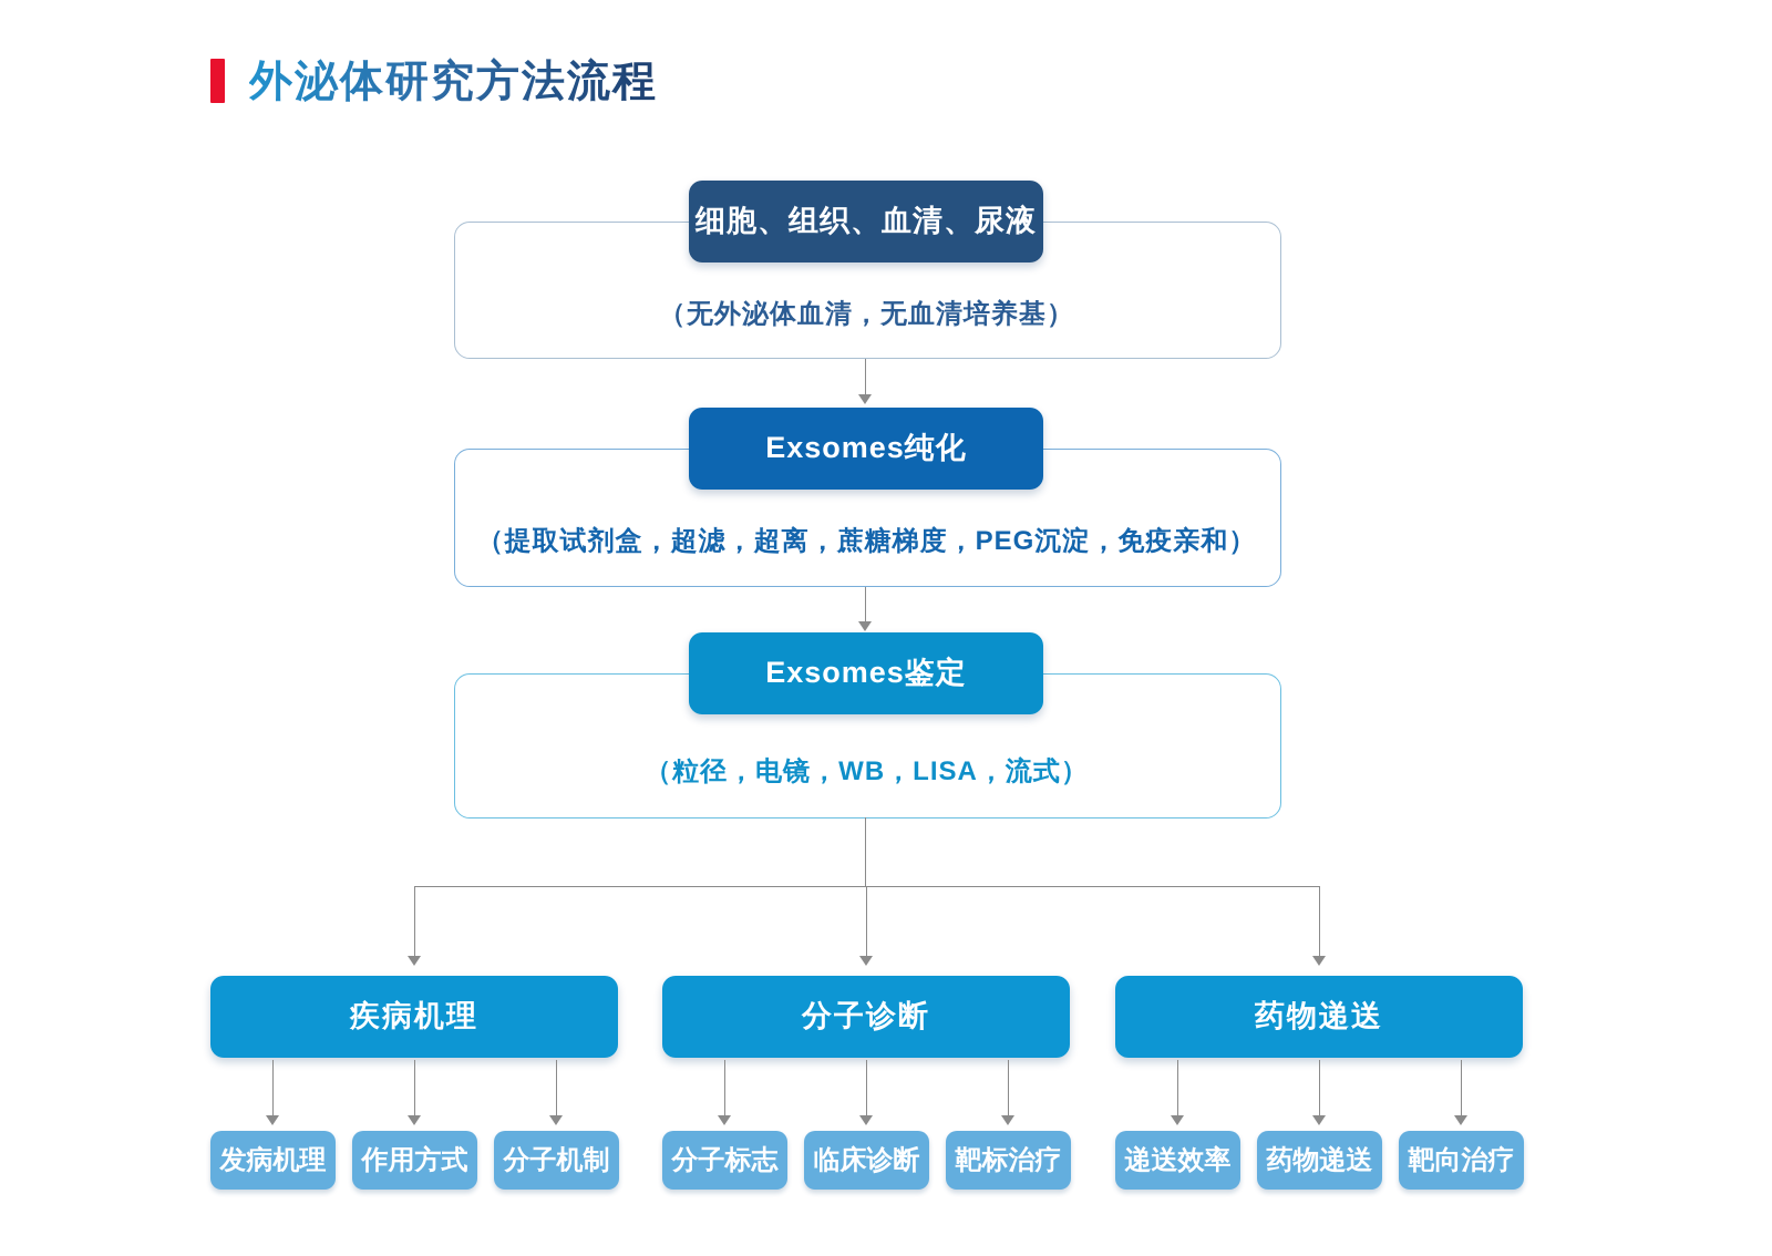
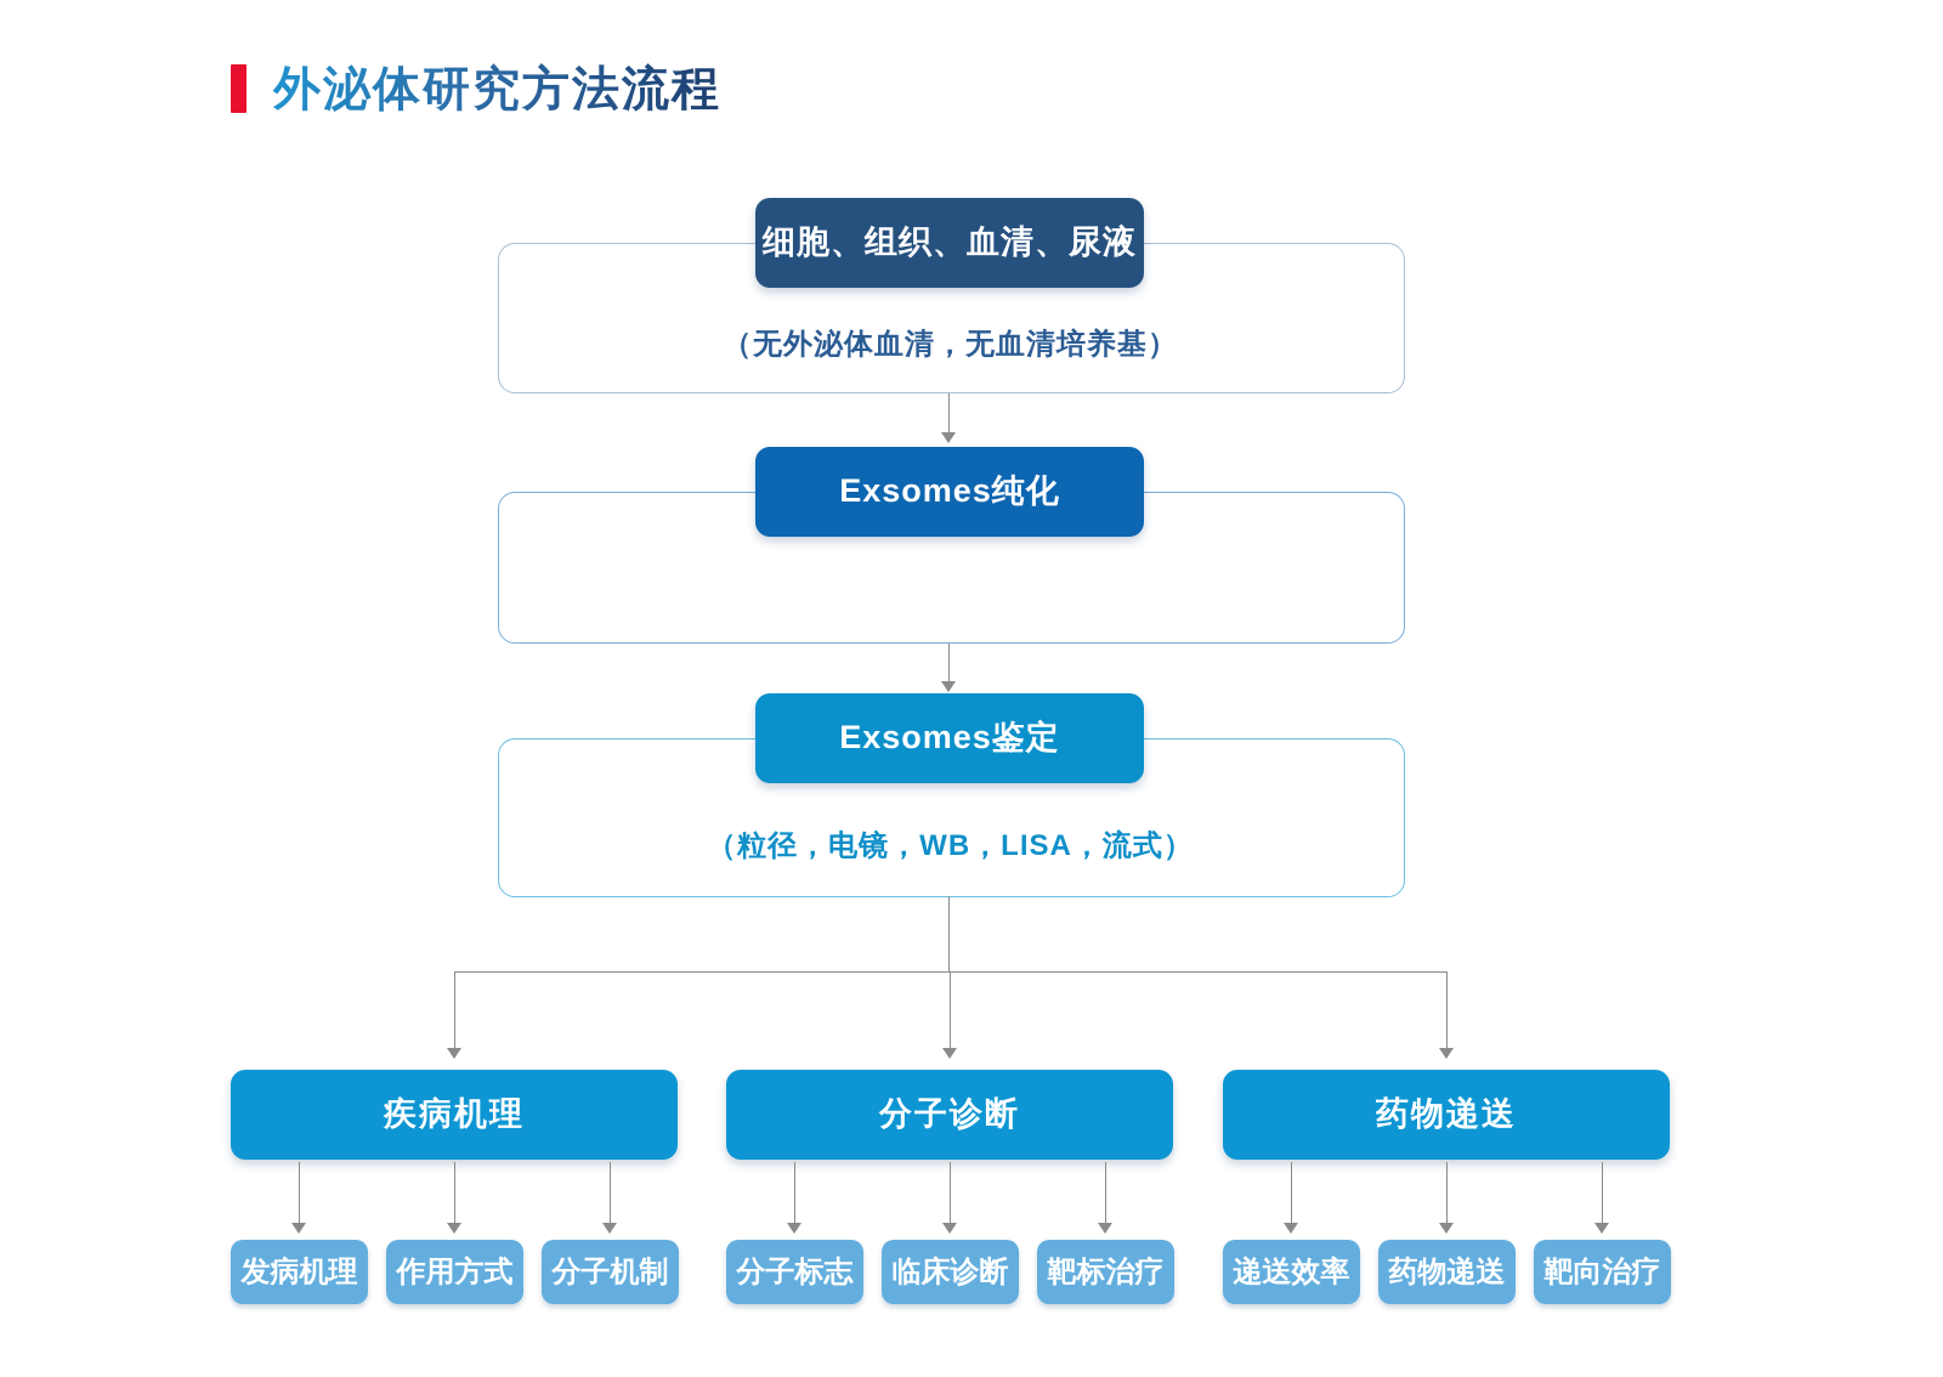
  外泌体研究方法流程
  细胞、组织、血清、尿液
  （无外泌体血清，无血清培养基）
  Exsomes纯化
- （提取试剂盒，超滤，超离，蔗糖梯度，PEG沉淀，免疫亲和）
  Exsomes鉴定
  （粒径，电镜，WB，LISA，流式）
  疾病机理
  分子诊断
  药物递送
  发病机理
  作用方式
  分子机制
  分子标志
  临床诊断
  靶标治疗
  递送效率
  药物递送
  靶向治疗
